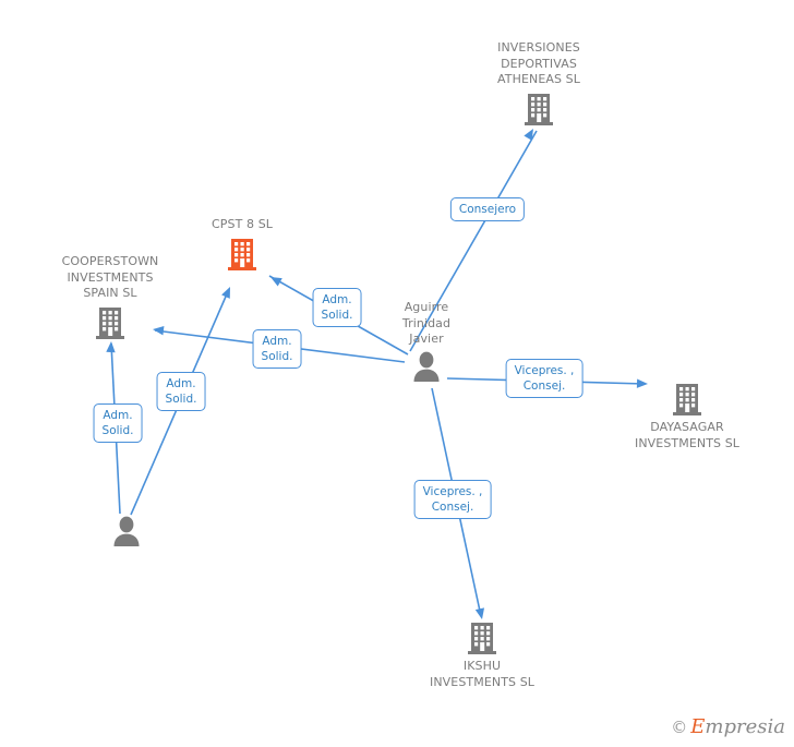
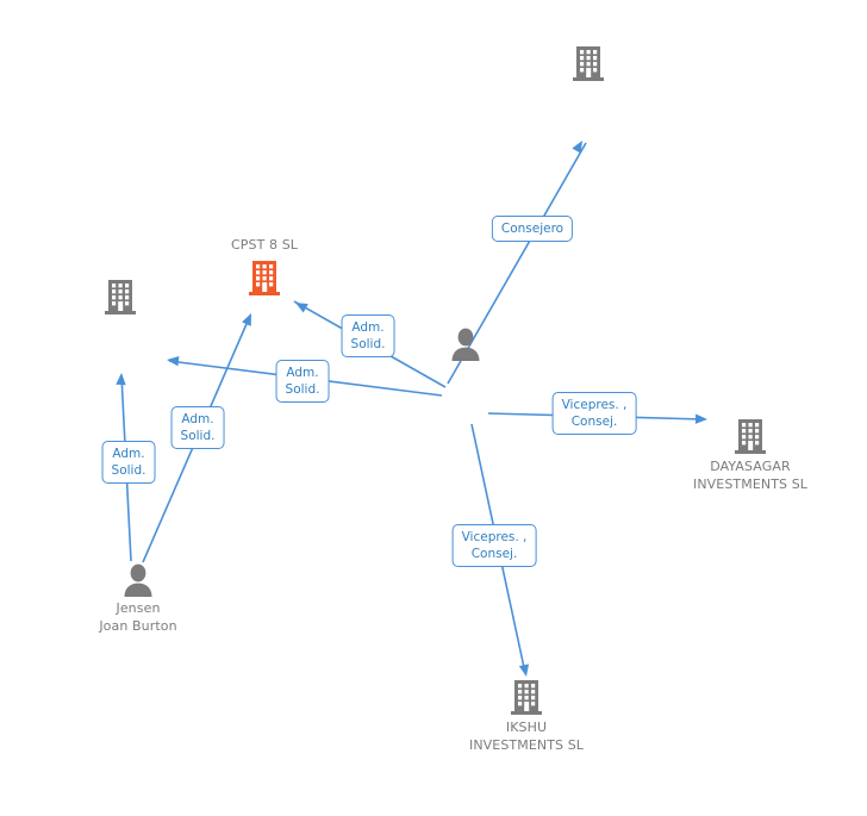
- INVERSIONES
- DEPORTIVAS
- ATHENEAS SL
  CPST 8 SL
- COOPERSTOWN
- INVESTMENTS
- SPAIN SL
- Aguirre
- Trinidad
- Javier
  DAYASAGAR
  INVESTMENTS SL
+ Jensen
+ Joan Burton
  IKSHU
  INVESTMENTS SL
  Consejero
  Adm.
  Solid.
  Adm.
  Solid.
  Adm.
  Solid.
  Adm.
  Solid.
  Vicepres. ,
  Consej.
  Vicepres. ,
  Consej.
- ©
- Empresia
